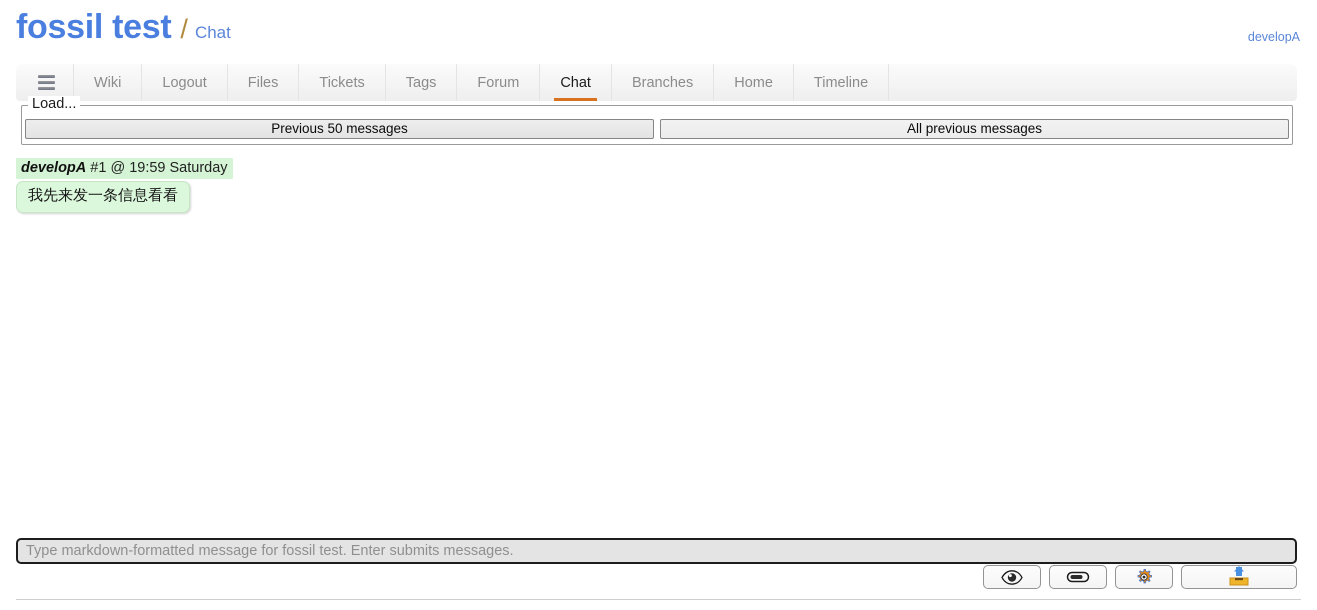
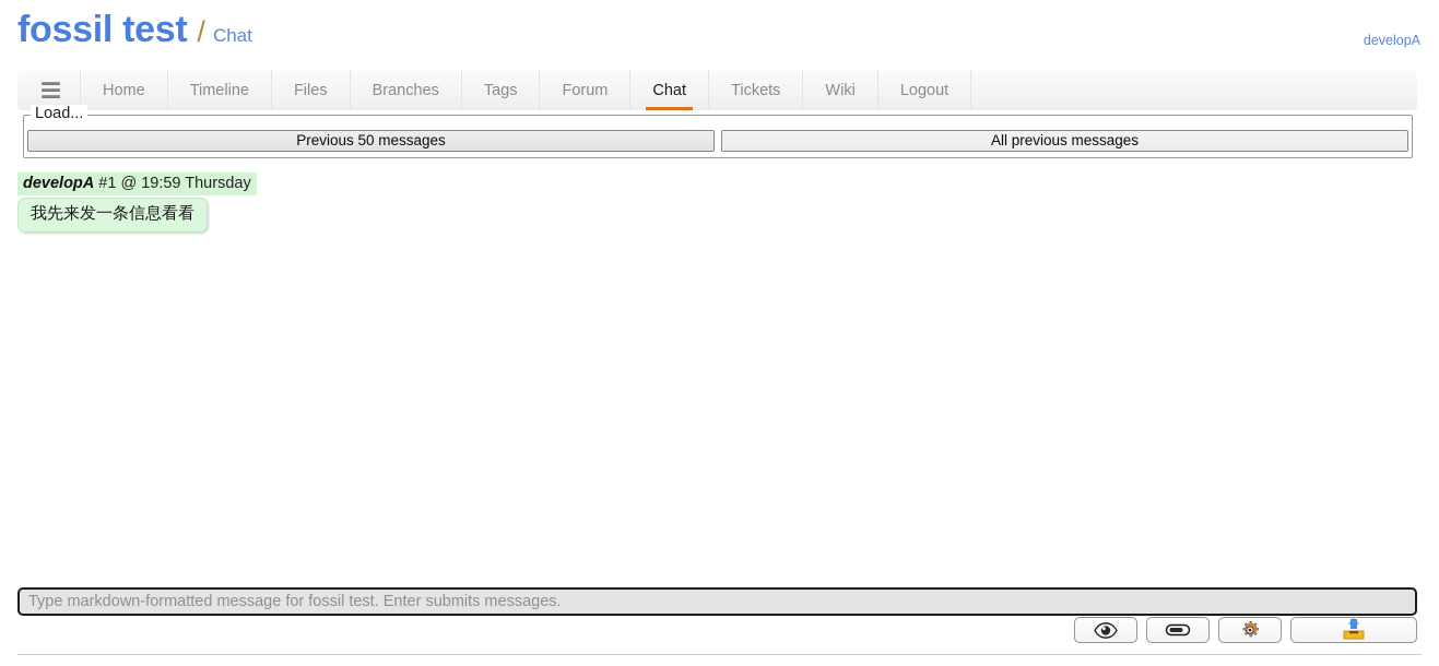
  fossil test
  /
  Chat
  developA
- Wiki
+ Home
- Logout
+ Timeline
  Files
- Tickets
+ Branches
  Tags
  Forum
  Chat
- Branches
+ Tickets
- Home
+ Wiki
- Timeline
+ Logout
  Load...
  Previous 50 messages
  All previous messages
- developA #1 @ 19:59 Saturday
+ developA #1 @ 19:59 Thursday
  我先来发一条信息看看
  Type markdown-formatted message for fossil test. Enter submits messages.
